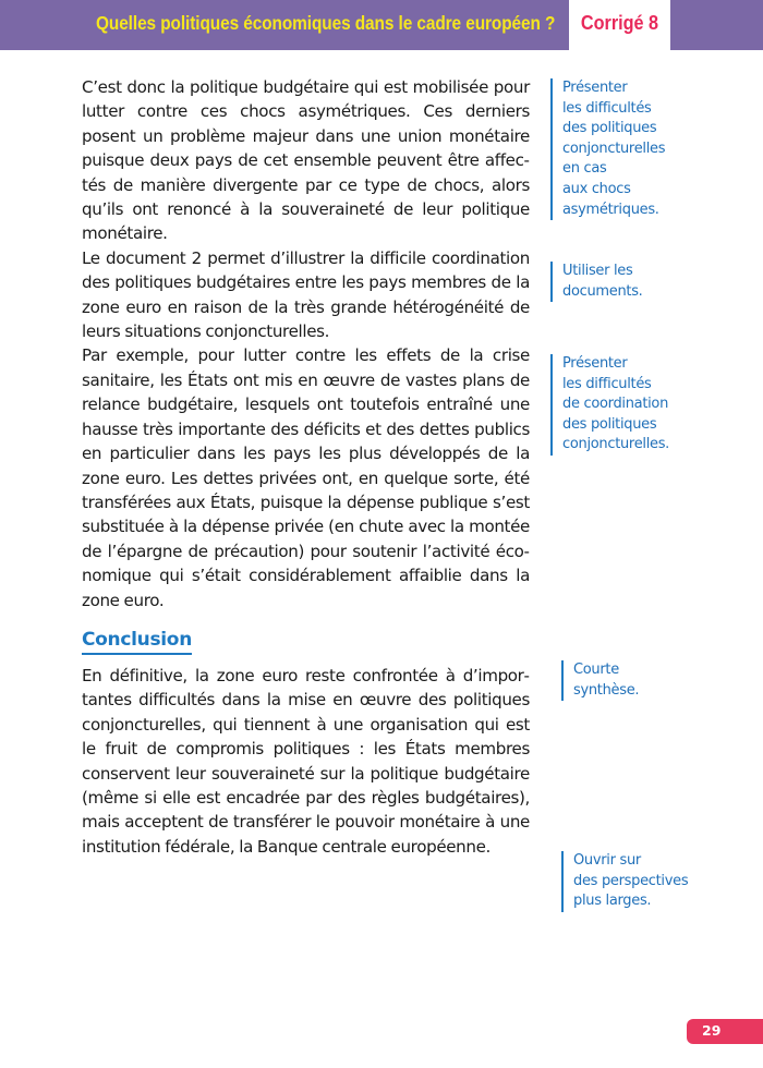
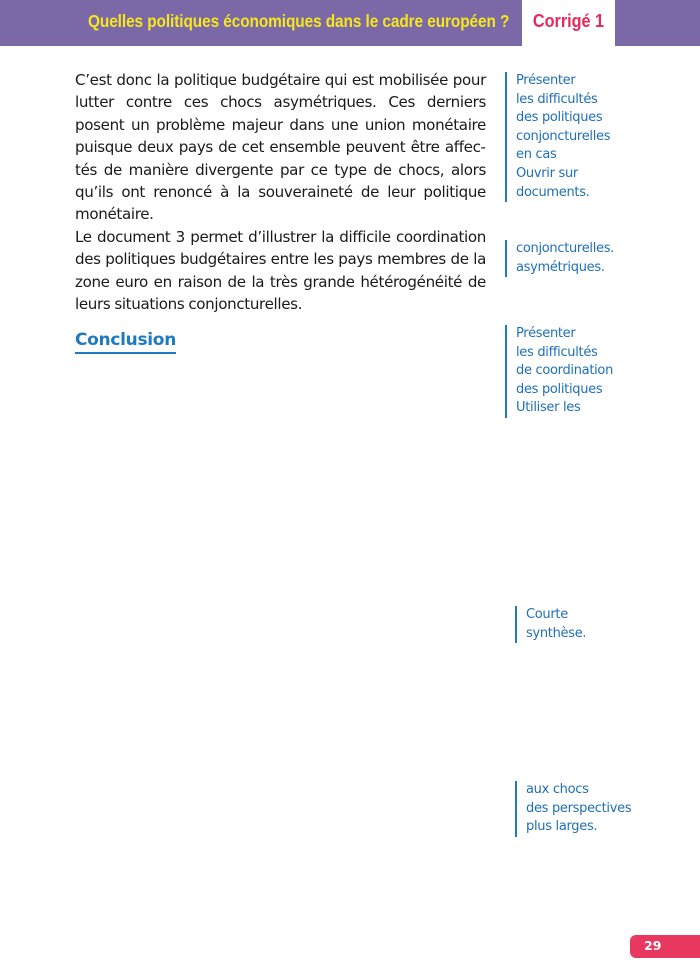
  Quelles politiques économiques dans le cadre européen ?
- Corrigé 8
+ Corrigé 1
  C’est donc la politique budgétaire qui est mobilisée pour lutter contre ces chocs asymétriques. Ces derniers posent un problème majeur dans une union monétaire puisque deux pays de cet ensemble peuvent être affec­tés de manière divergente par ce type de chocs, alors qu’ils ont renoncé à la souveraineté de leur politique monétaire.
- Le document 2 permet d’illustrer la difficile coordination des politiques budgétaires entre les pays membres de la zone euro en raison de la très grande hétérogénéité de leurs situations conjoncturelles.
+ Le document 3 permet d’illustrer la difficile coordination des politiques budgétaires entre les pays membres de la zone euro en raison de la très grande hétérogénéité de leurs situations conjoncturelles.
- Par exemple, pour lutter contre les effets de la crise sanitaire, les États ont mis en œuvre de vastes plans de relance budgétaire, lesquels ont toutefois entraîné une hausse très importante des déficits et des dettes publics en particulier dans les pays les plus développés de la zone euro. Les dettes privées ont, en quelque sorte, été transférées aux États, puisque la dépense publique s’est substituée à la dépense privée (en chute avec la montée de l’épargne de précaution) pour soutenir l’activité éco­nomique qui s’était considérablement affaiblie dans la zone euro.
  Conclusion
- En définitive, la zone euro reste confrontée à d’impor­tantes difficultés dans la mise en œuvre des politiques conjoncturelles, qui tiennent à une organisation qui est le fruit de compromis politiques : les États membres conservent leur souveraineté sur la politique budgétaire (même si elle est encadrée par des règles budgétaires), mais acceptent de transférer le pouvoir monétaire à une institution fédérale, la Banque centrale européenne.
  Présenter
  les difficultés
  des politiques
  conjoncturelles
  en cas
- aux chocs
+ Ouvrir sur
- asymétriques.
+ documents.
- Utiliser les
+ conjoncturelles.
- documents.
+ asymétriques.
  Présenter
  les difficultés
  de coordination
  des politiques
- conjoncturelles.
+ Utiliser les
  Courte
  synthèse.
- Ouvrir sur
+ aux chocs
  des perspectives
  plus larges.
  29
